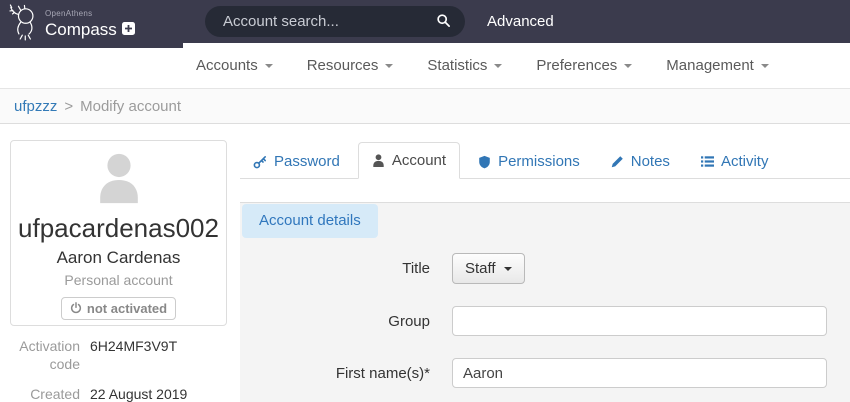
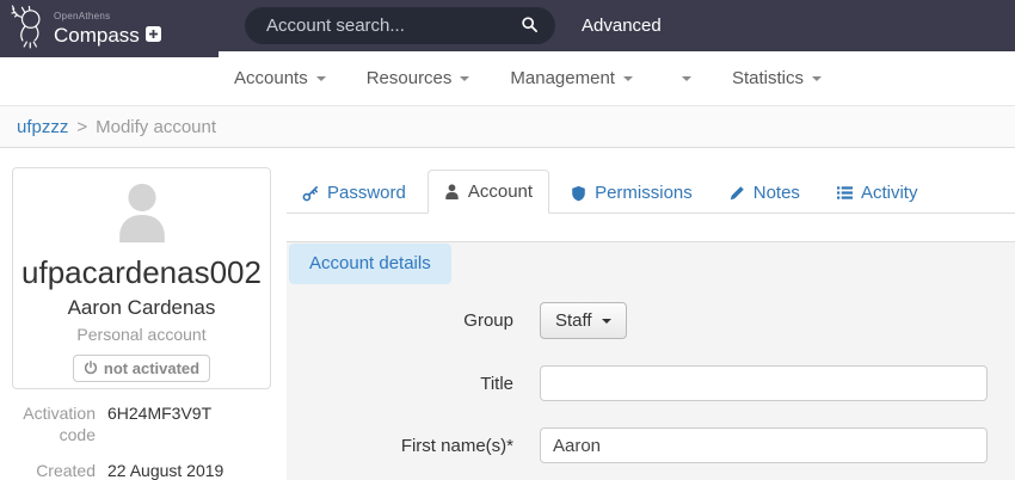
  Account search...
  Advanced
  OpenAthens
  Compass
  Accounts
  Resources
- Statistics
+ Management
- Preferences
- Management
+ Statistics
  ufpzzz
  >
  Modify account
  ufpacardenas002
  Aaron Cardenas
  Personal account
  not activated
  Activation code
  6H24MF3V9T
  Created
  22 August 2019
  Password
  Account
  Permissions
  Notes
  Activity
  Account details
- Title
+ Group
  Staff
- Group
+ Title
  First name(s)*
  Aaron
